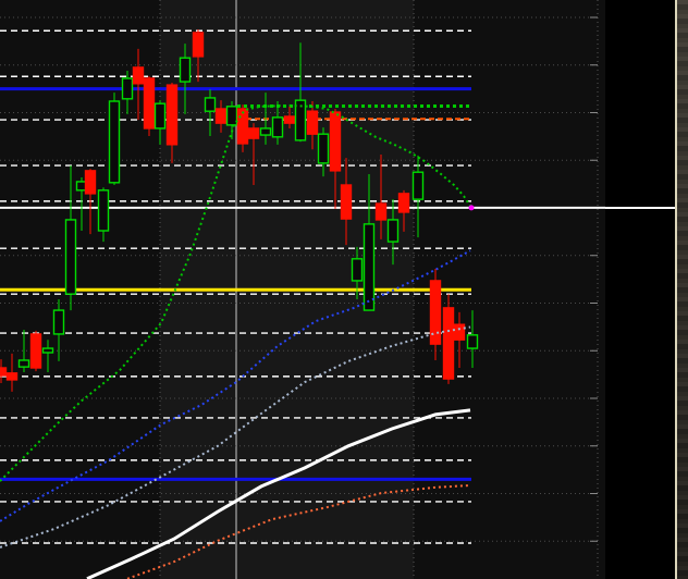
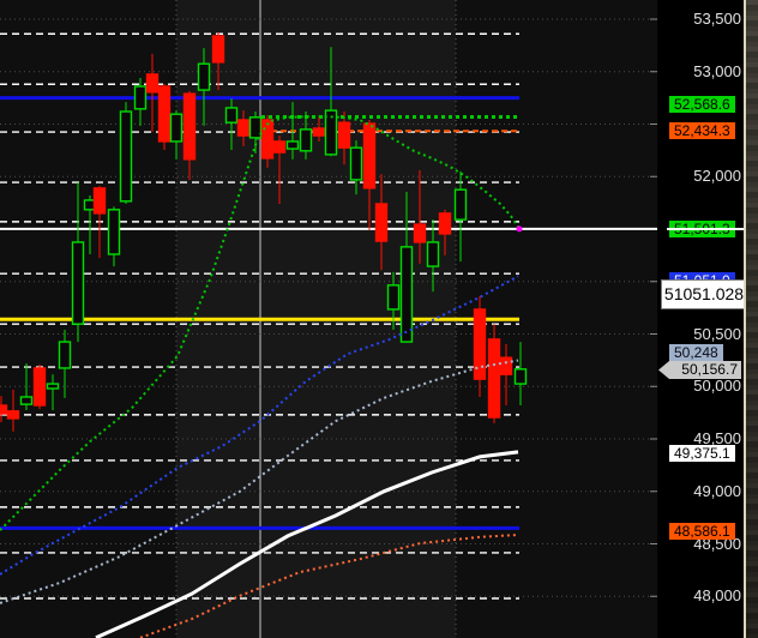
+ 53,500
+ 53,000
+ 52,000
+ 50,500
+ 50,000
+ 49,500
+ 49,000
+ 48,500
+ 48,000
+ 52,568.6
+ 52,434.3
+ 50,248
+ 49,375.1
+ 48,586.1
+ 50,156.7
+ 51051.028
